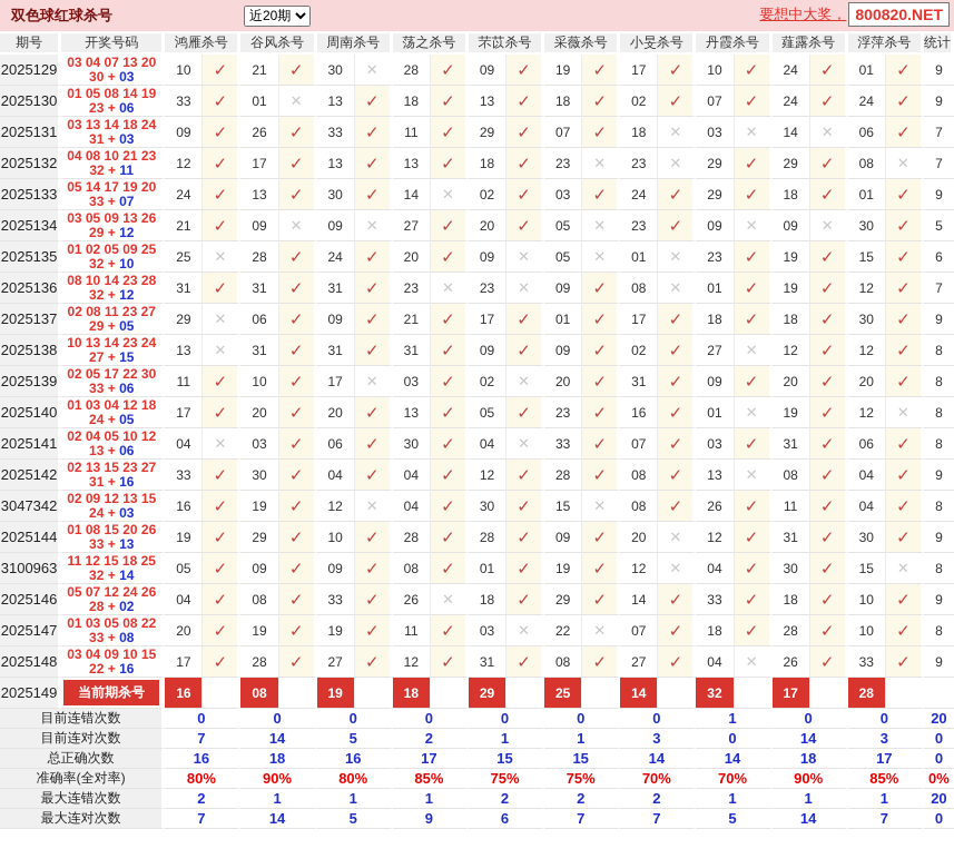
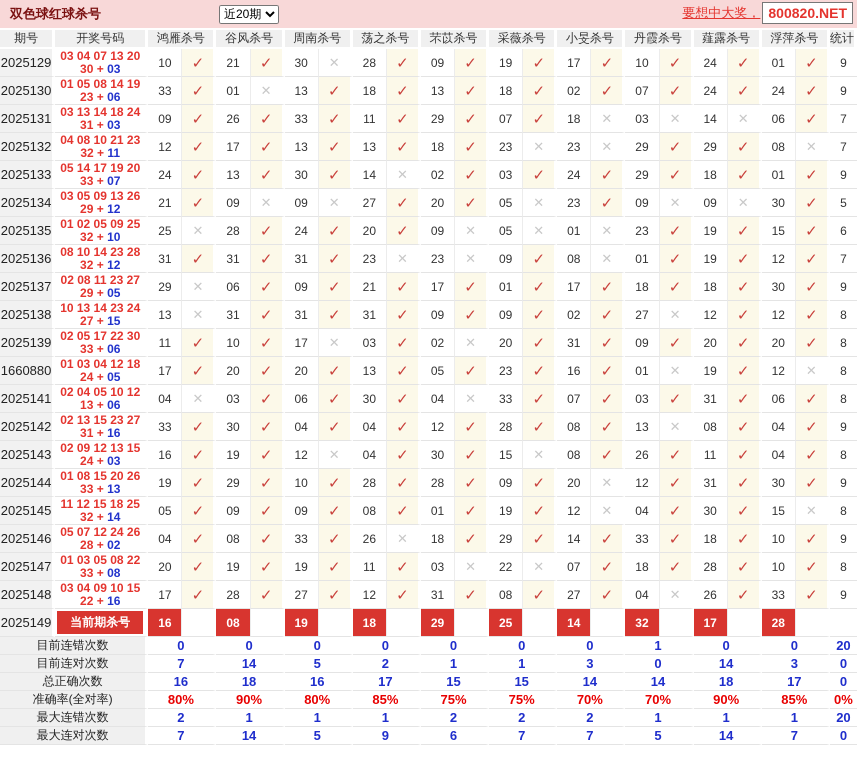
  双色球红球杀号
  近20期
  要想中大奖，
  800820.NET
  期号	开奖号码	鸿雁杀号	谷风杀号	周南杀号	荡之杀号	芣苡杀号	采薇杀号	小旻杀号	丹霞杀号	薤露杀号	浮萍杀号	统计
  2025129	03 04 07 13 2030 + 03	10	✓	21	✓	30	✕	28	✓	09	✓	19	✓	17	✓	10	✓	24	✓	01	✓	9
  2025130	01 05 08 14 1923 + 06	33	✓	01	✕	13	✓	18	✓	13	✓	18	✓	02	✓	07	✓	24	✓	24	✓	9
  2025131	03 13 14 18 2431 + 03	09	✓	26	✓	33	✓	11	✓	29	✓	07	✓	18	✕	03	✕	14	✕	06	✓	7
  2025132	04 08 10 21 2332 + 11	12	✓	17	✓	13	✓	13	✓	18	✓	23	✕	23	✕	29	✓	29	✓	08	✕	7
  2025133	05 14 17 19 2033 + 07	24	✓	13	✓	30	✓	14	✕	02	✓	03	✓	24	✓	29	✓	18	✓	01	✓	9
  2025134	03 05 09 13 2629 + 12	21	✓	09	✕	09	✕	27	✓	20	✓	05	✕	23	✓	09	✕	09	✕	30	✓	5
  2025135	01 02 05 09 2532 + 10	25	✕	28	✓	24	✓	20	✓	09	✕	05	✕	01	✕	23	✓	19	✓	15	✓	6
  2025136	08 10 14 23 2832 + 12	31	✓	31	✓	31	✓	23	✕	23	✕	09	✓	08	✕	01	✓	19	✓	12	✓	7
  2025137	02 08 11 23 2729 + 05	29	✕	06	✓	09	✓	21	✓	17	✓	01	✓	17	✓	18	✓	18	✓	30	✓	9
  2025138	10 13 14 23 2427 + 15	13	✕	31	✓	31	✓	31	✓	09	✓	09	✓	02	✓	27	✕	12	✓	12	✓	8
  2025139	02 05 17 22 3033 + 06	11	✓	10	✓	17	✕	03	✓	02	✕	20	✓	31	✓	09	✓	20	✓	20	✓	8
- 2025140	01 03 04 12 1824 + 05	17	✓	20	✓	20	✓	13	✓	05	✓	23	✓	16	✓	01	✕	19	✓	12	✕	8
+ 1660880	01 03 04 12 1824 + 05	17	✓	20	✓	20	✓	13	✓	05	✓	23	✓	16	✓	01	✕	19	✓	12	✕	8
  2025141	02 04 05 10 1213 + 06	04	✕	03	✓	06	✓	30	✓	04	✕	33	✓	07	✓	03	✓	31	✓	06	✓	8
  2025142	02 13 15 23 2731 + 16	33	✓	30	✓	04	✓	04	✓	12	✓	28	✓	08	✓	13	✕	08	✓	04	✓	9
- 3047342	02 09 12 13 1524 + 03	16	✓	19	✓	12	✕	04	✓	30	✓	15	✕	08	✓	26	✓	11	✓	04	✓	8
+ 2025143	02 09 12 13 1524 + 03	16	✓	19	✓	12	✕	04	✓	30	✓	15	✕	08	✓	26	✓	11	✓	04	✓	8
  2025144	01 08 15 20 2633 + 13	19	✓	29	✓	10	✓	28	✓	28	✓	09	✓	20	✕	12	✓	31	✓	30	✓	9
- 3100963	11 12 15 18 2532 + 14	05	✓	09	✓	09	✓	08	✓	01	✓	19	✓	12	✕	04	✓	30	✓	15	✕	8
+ 2025145	11 12 15 18 2532 + 14	05	✓	09	✓	09	✓	08	✓	01	✓	19	✓	12	✕	04	✓	30	✓	15	✕	8
  2025146	05 07 12 24 2628 + 02	04	✓	08	✓	33	✓	26	✕	18	✓	29	✓	14	✓	33	✓	18	✓	10	✓	9
  2025147	01 03 05 08 2233 + 08	20	✓	19	✓	19	✓	11	✓	03	✕	22	✕	07	✓	18	✓	28	✓	10	✓	8
  2025148	03 04 09 10 1522 + 16	17	✓	28	✓	27	✓	12	✓	31	✓	08	✓	27	✓	04	✕	26	✓	33	✓	9
  2025149	当前期杀号	16		08		19		18		29		25		14		32		17		28
  目前连错次数	0	0	0	0	0	0	0	1	0	0	20
  目前连对次数	7	14	5	2	1	1	3	0	14	3	0
  总正确次数	16	18	16	17	15	15	14	14	18	17	0
  准确率(全对率)	80%	90%	80%	85%	75%	75%	70%	70%	90%	85%	0%
  最大连错次数	2	1	1	1	2	2	2	1	1	1	20
  最大连对次数	7	14	5	9	6	7	7	5	14	7	0
